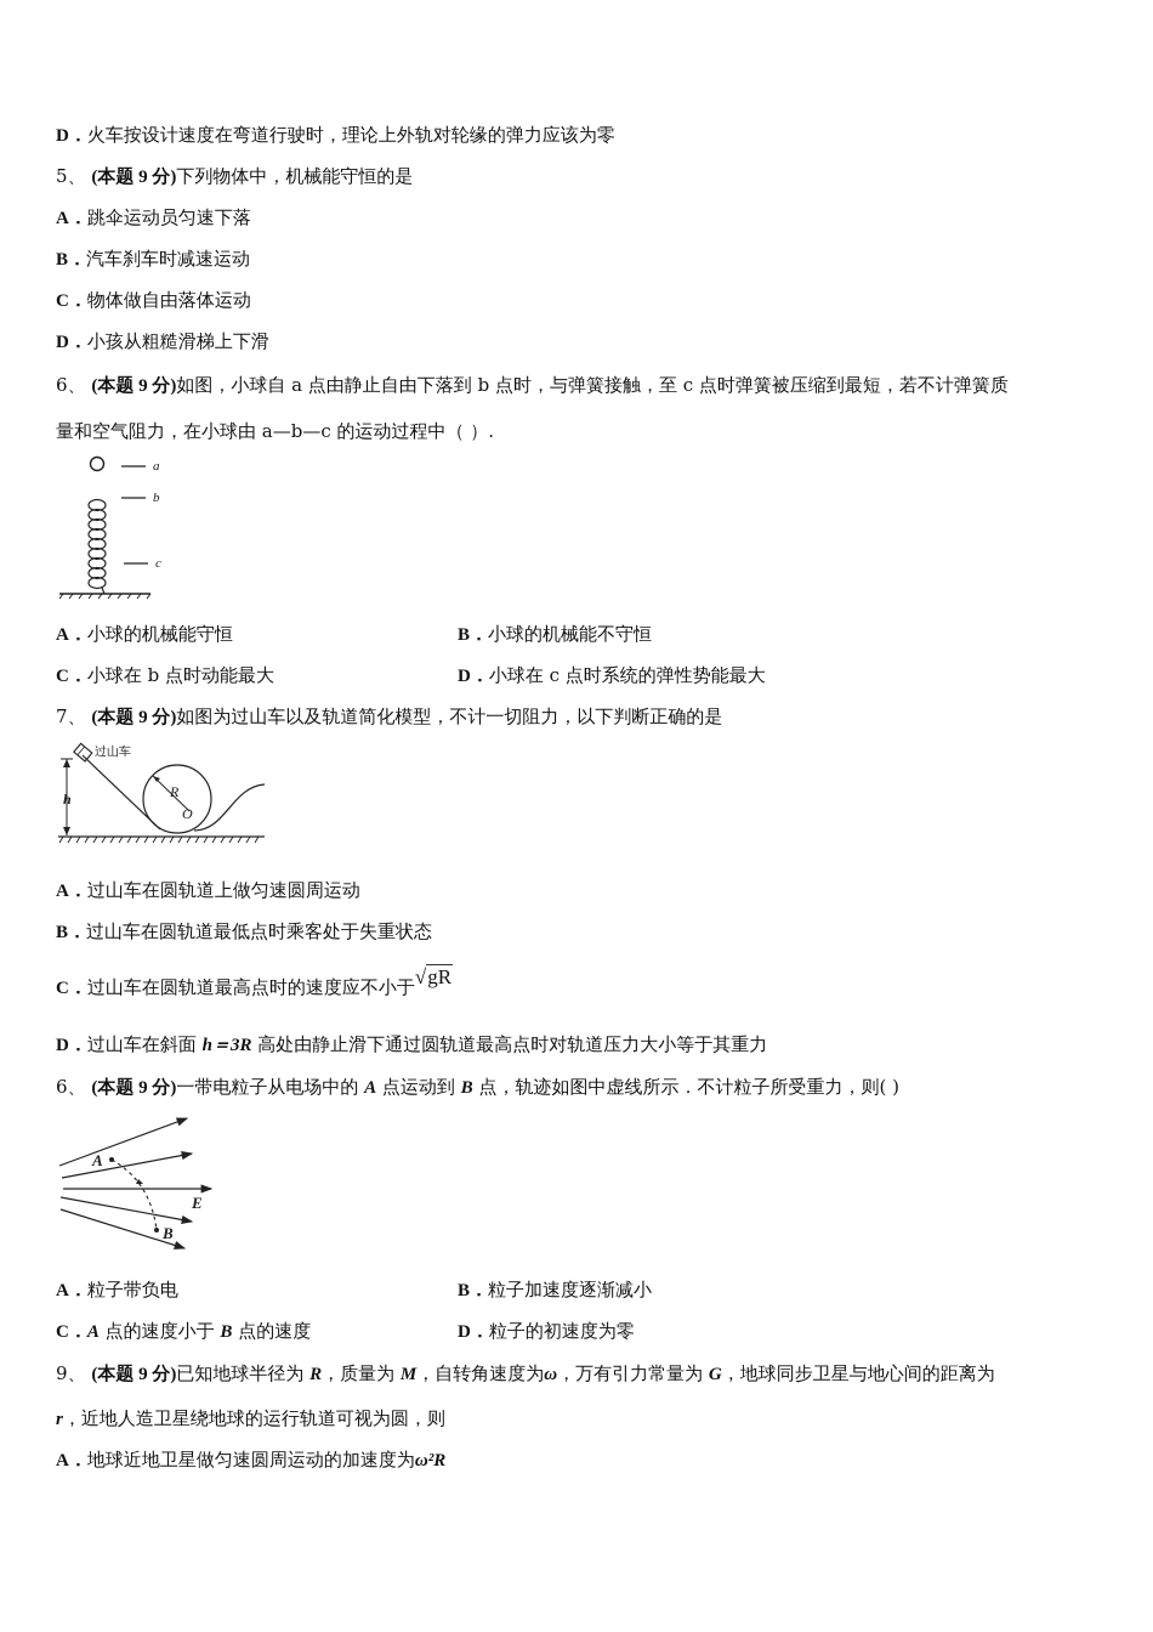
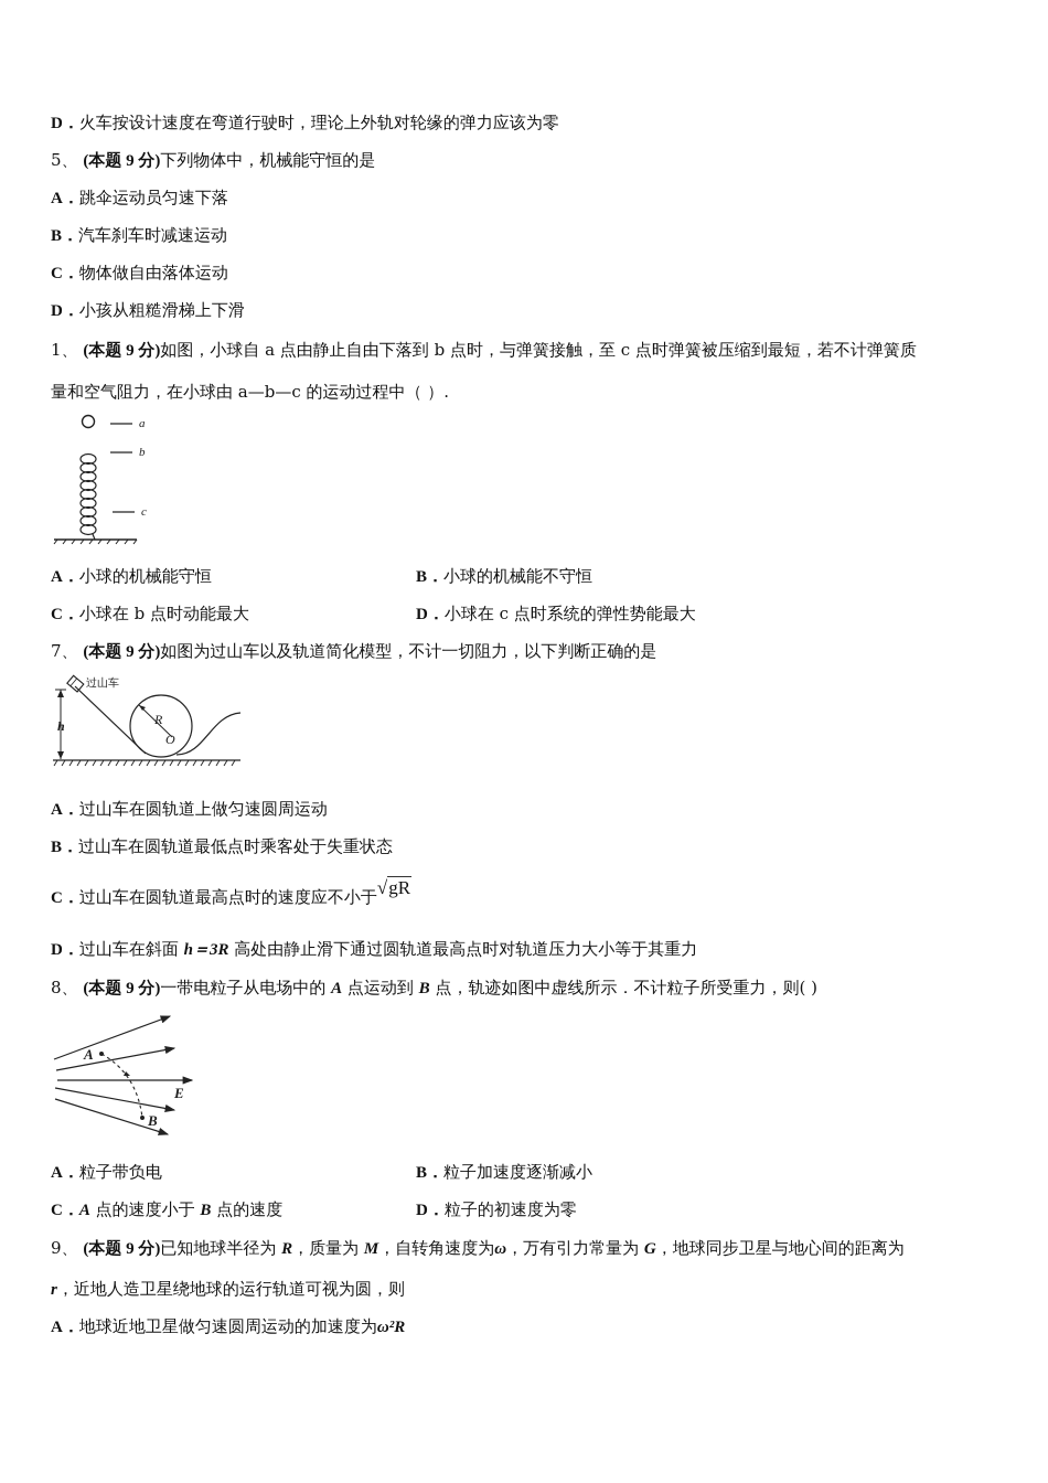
  D．火车按设计速度在弯道行驶时，理论上外轨对轮缘的弹力应该为零
  5、 (本题 9 分)下列物体中，机械能守恒的是
  A．跳伞运动员匀速下落
  B．汽车刹车时减速运动
  C．物体做自由落体运动
  D．小孩从粗糙滑梯上下滑
- 6、 (本题 9 分)如图，小球自 a 点由静止自由下落到 b 点时，与弹簧接触，至 c 点时弹簧被压缩到最短，若不计弹簧质
+ 1、 (本题 9 分)如图，小球自 a 点由静止自由下落到 b 点时，与弹簧接触，至 c 点时弹簧被压缩到最短，若不计弹簧质
  量和空气阻力，在小球由 a—b—c 的运动过程中（ ）.
  a
  b
  c
  A．小球的机械能守恒
  B．小球的机械能不守恒
  C．小球在 b 点时动能最大
  D．小球在 c 点时系统的弹性势能最大
  7、 (本题 9 分)如图为过山车以及轨道简化模型，不计一切阻力，以下判断正确的是
  过山车
  R
  O
  h
  A．过山车在圆轨道上做匀速圆周运动
  B．过山车在圆轨道最低点时乘客处于失重状态
  C．过山车在圆轨道最高点时的速度应不小于√gR
  D．过山车在斜面 h＝3R 高处由静止滑下通过圆轨道最高点时对轨道压力大小等于其重力
- 6、 (本题 9 分)一带电粒子从电场中的 A 点运动到 B 点，轨迹如图中虚线所示．不计粒子所受重力，则( )
+ 8、 (本题 9 分)一带电粒子从电场中的 A 点运动到 B 点，轨迹如图中虚线所示．不计粒子所受重力，则( )
  A
  B
  E
  A．粒子带负电
  B．粒子加速度逐渐减小
  C．A 点的速度小于 B 点的速度
  D．粒子的初速度为零
  9、 (本题 9 分)已知地球半径为 R，质量为 M，自转角速度为ω，万有引力常量为 G，地球同步卫星与地心间的距离为
  r，近地人造卫星绕地球的运行轨道可视为圆，则
  A．地球近地卫星做匀速圆周运动的加速度为ω²R
